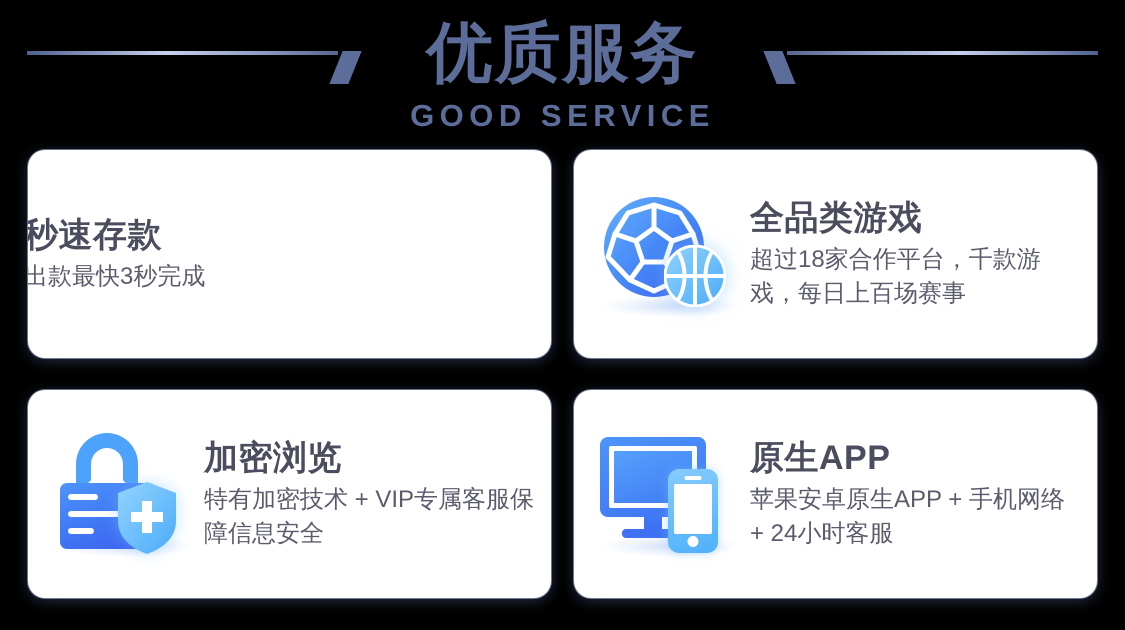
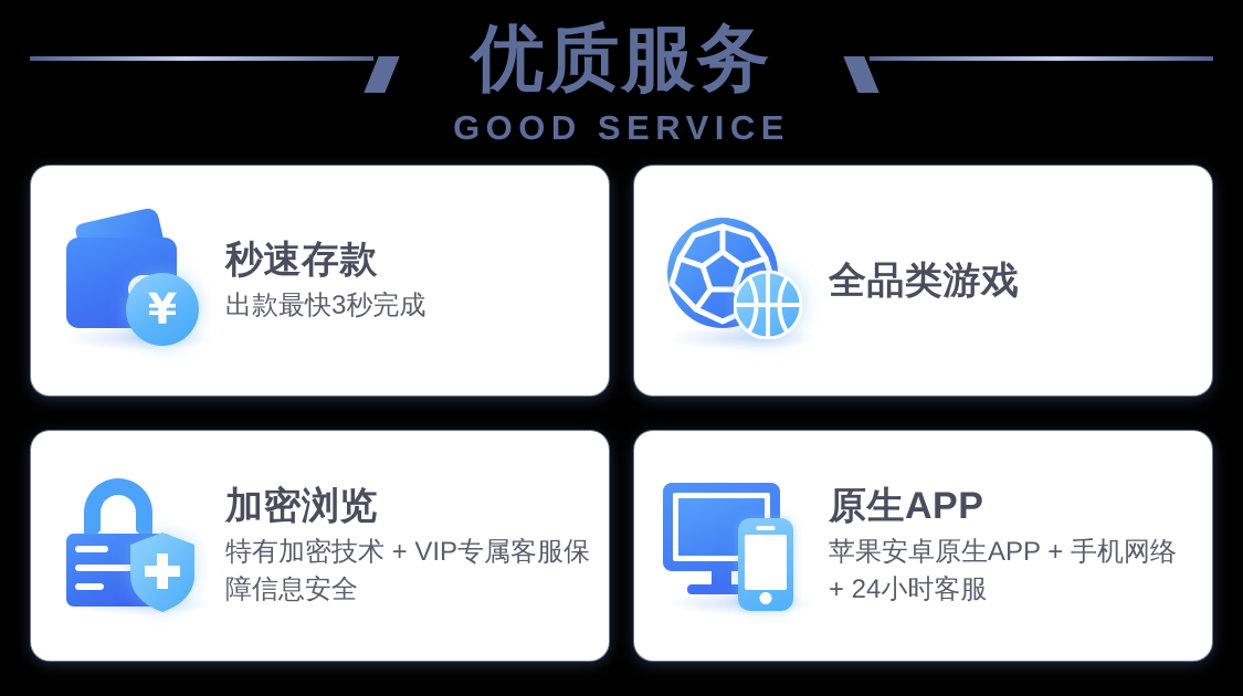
  优质服务
  GOOD SERVICE
+ ¥
  秒速存款
  出款最快3秒完成
  全品类游戏
- 超过18家合作平台，千款游戏，每日上百场赛事
  加密浏览
  特有加密技术 + VIP专属客服保障信息安全
  原生APP
  苹果安卓原生APP + 手机网络 + 24小时客服
